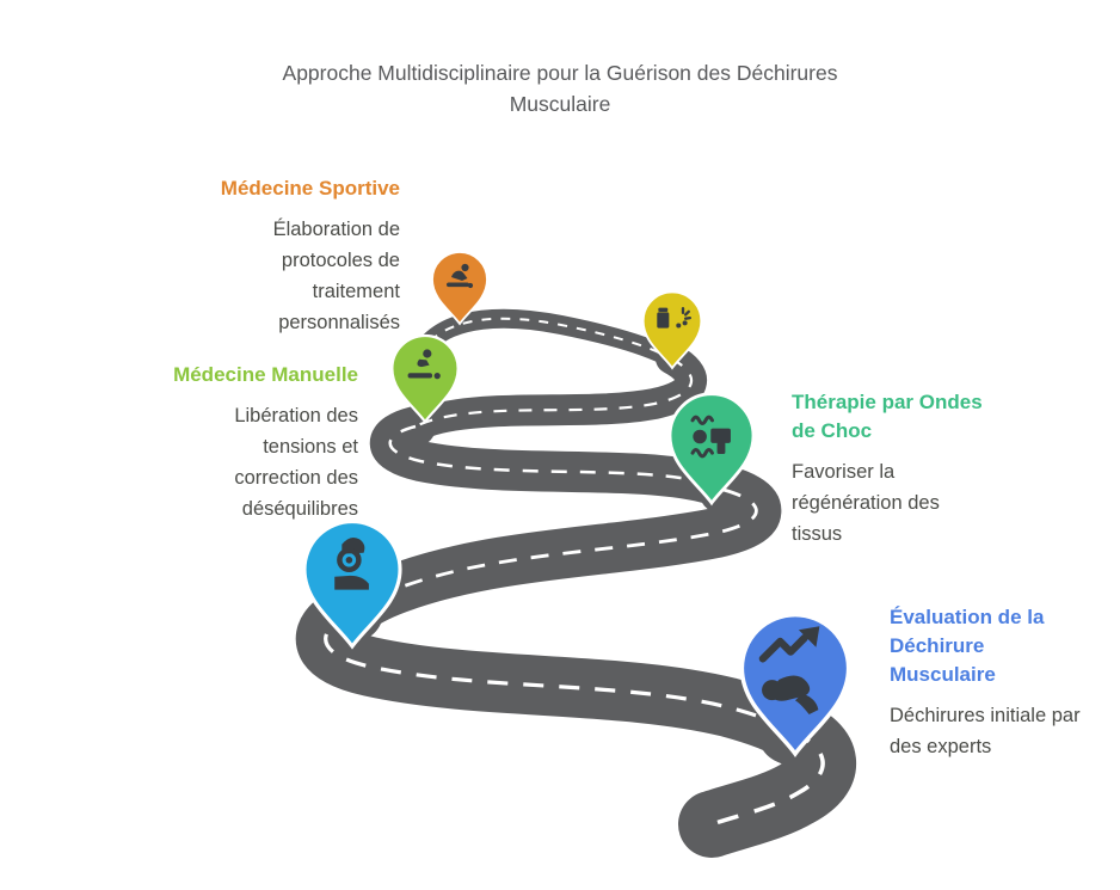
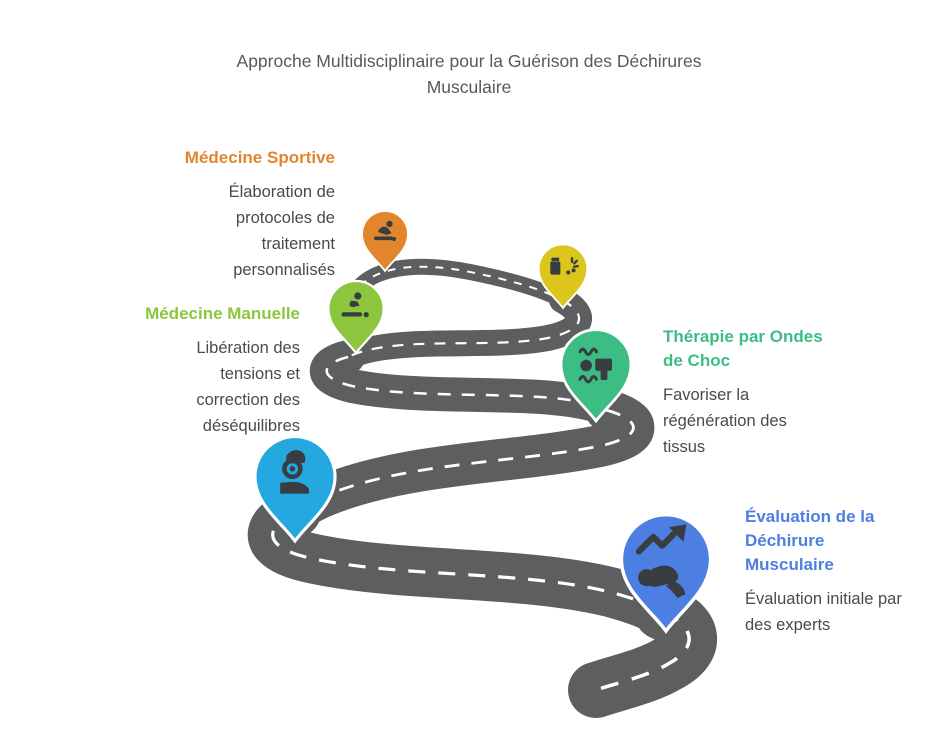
  Approche Multidisciplinaire pour la Guérison des Déchirures Musculaire
  Médecine Sportive
  Élaboration de protocoles de traitement personnalisés
  Médecine Manuelle
  Libération des tensions et correction des déséquilibres
  Thérapie par Ondes de Choc
  Favoriser la régénération des tissus
  Évaluation de la Déchirure Musculaire
- Déchirures initiale par des experts
+ Évaluation initiale par des experts
